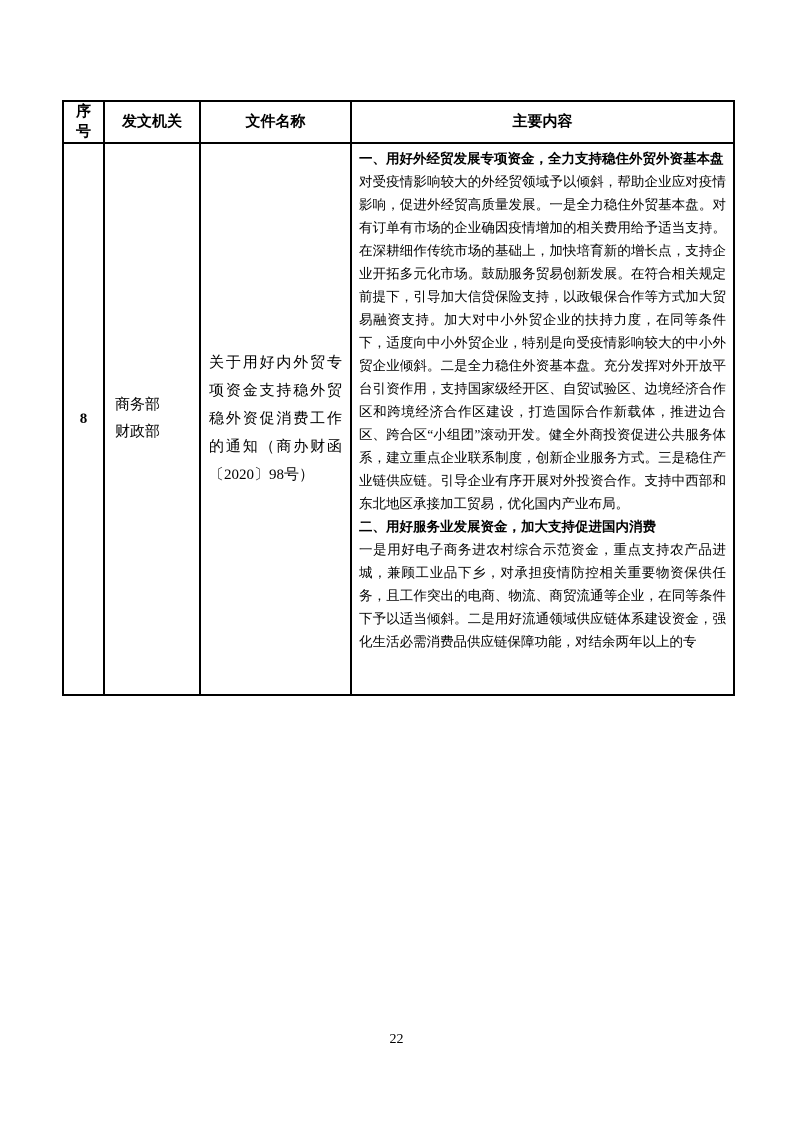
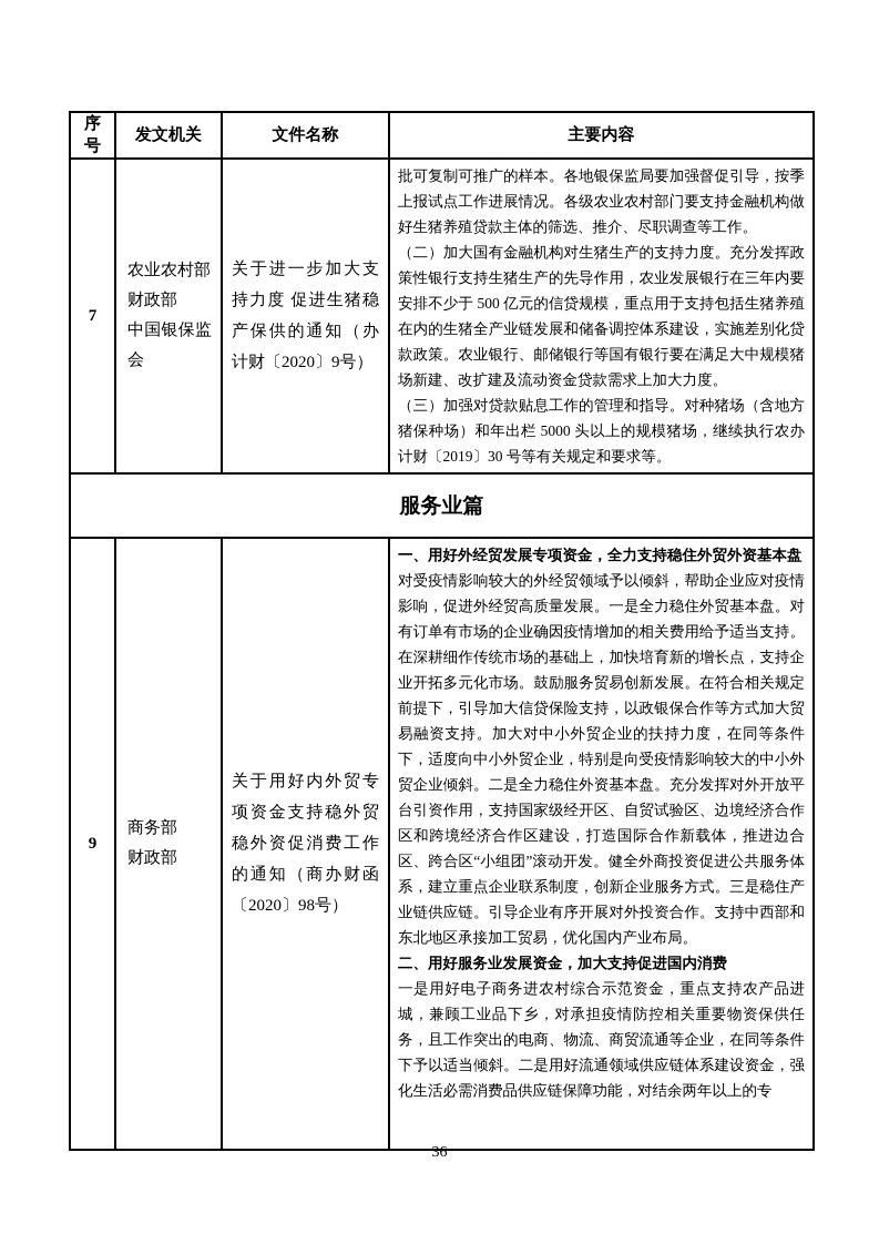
  序号	发文机关	文件名称	主要内容
+ 7	农业农村部 财政部 中国银保监会	关于进一步加大支持力度 促进生猪稳产保供的通知（办计财〔2020〕9号）	批可复制可推广的样本。各地银保监局要加强督促引导，按季上报试点工作进展情况。各级农业农村部门要支持金融机构做好生猪养殖贷款主体的筛选、推介、尽职调查等工作。 （二）加大国有金融机构对生猪生产的支持力度。充分发挥政策性银行支持生猪生产的先导作用，农业发展银行在三年内要安排不少于 500 亿元的信贷规模，重点用于支持包括生猪养殖在内的生猪全产业链发展和储备调控体系建设，实施差别化贷款政策。农业银行、邮储银行等国有银行要在满足大中规模猪场新建、改扩建及流动资金贷款需求上加大力度。 （三）加强对贷款贴息工作的管理和指导。对种猪场（含地方猪保种场）和年出栏 5000 头以上的规模猪场，继续执行农办计财〔2019〕30 号等有关规定和要求等。
+ 服务业篇
- 8	商务部 财政部	关于用好内外贸专项资金支持稳外贸稳外资促消费工作的通知（商办财函〔2020〕98号）	一、用好外经贸发展专项资金，全力支持稳住外贸外资基本盘 对受疫情影响较大的外经贸领域予以倾斜，帮助企业应对疫情影响，促进外经贸高质量发展。一是全力稳住外贸基本盘。对有订单有市场的企业确因疫情增加的相关费用给予适当支持。在深耕细作传统市场的基础上，加快培育新的增长点，支持企业开拓多元化市场。鼓励服务贸易创新发展。在符合相关规定前提下，引导加大信贷保险支持，以政银保合作等方式加大贸易融资支持。加大对中小外贸企业的扶持力度，在同等条件下，适度向中小外贸企业，特别是向受疫情影响较大的中小外贸企业倾斜。二是全力稳住外资基本盘。充分发挥对外开放平台引资作用，支持国家级经开区、自贸试验区、边境经济合作区和跨境经济合作区建设，打造国际合作新载体，推进边合区、跨合区“小组团”滚动开发。健全外商投资促进公共服务体系，建立重点企业联系制度，创新企业服务方式。三是稳住产业链供应链。引导企业有序开展对外投资合作。支持中西部和东北地区承接加工贸易，优化国内产业布局。 二、用好服务业发展资金，加大支持促进国内消费 一是用好电子商务进农村综合示范资金，重点支持农产品进城，兼顾工业品下乡，对承担疫情防控相关重要物资保供任务，且工作突出的电商、物流、商贸流通等企业，在同等条件下予以适当倾斜。二是用好流通领域供应链体系建设资金，强化生活必需消费品供应链保障功能，对结余两年以上的专
+ 9	商务部 财政部	关于用好内外贸专项资金支持稳外贸稳外资促消费工作的通知（商办财函〔2020〕98号）	一、用好外经贸发展专项资金，全力支持稳住外贸外资基本盘 对受疫情影响较大的外经贸领域予以倾斜，帮助企业应对疫情影响，促进外经贸高质量发展。一是全力稳住外贸基本盘。对有订单有市场的企业确因疫情增加的相关费用给予适当支持。在深耕细作传统市场的基础上，加快培育新的增长点，支持企业开拓多元化市场。鼓励服务贸易创新发展。在符合相关规定前提下，引导加大信贷保险支持，以政银保合作等方式加大贸易融资支持。加大对中小外贸企业的扶持力度，在同等条件下，适度向中小外贸企业，特别是向受疫情影响较大的中小外贸企业倾斜。二是全力稳住外资基本盘。充分发挥对外开放平台引资作用，支持国家级经开区、自贸试验区、边境经济合作区和跨境经济合作区建设，打造国际合作新载体，推进边合区、跨合区“小组团”滚动开发。健全外商投资促进公共服务体系，建立重点企业联系制度，创新企业服务方式。三是稳住产业链供应链。引导企业有序开展对外投资合作。支持中西部和东北地区承接加工贸易，优化国内产业布局。 二、用好服务业发展资金，加大支持促进国内消费 一是用好电子商务进农村综合示范资金，重点支持农产品进城，兼顾工业品下乡，对承担疫情防控相关重要物资保供任务，且工作突出的电商、物流、商贸流通等企业，在同等条件下予以适当倾斜。二是用好流通领域供应链体系建设资金，强化生活必需消费品供应链保障功能，对结余两年以上的专
- 22
+ 36
